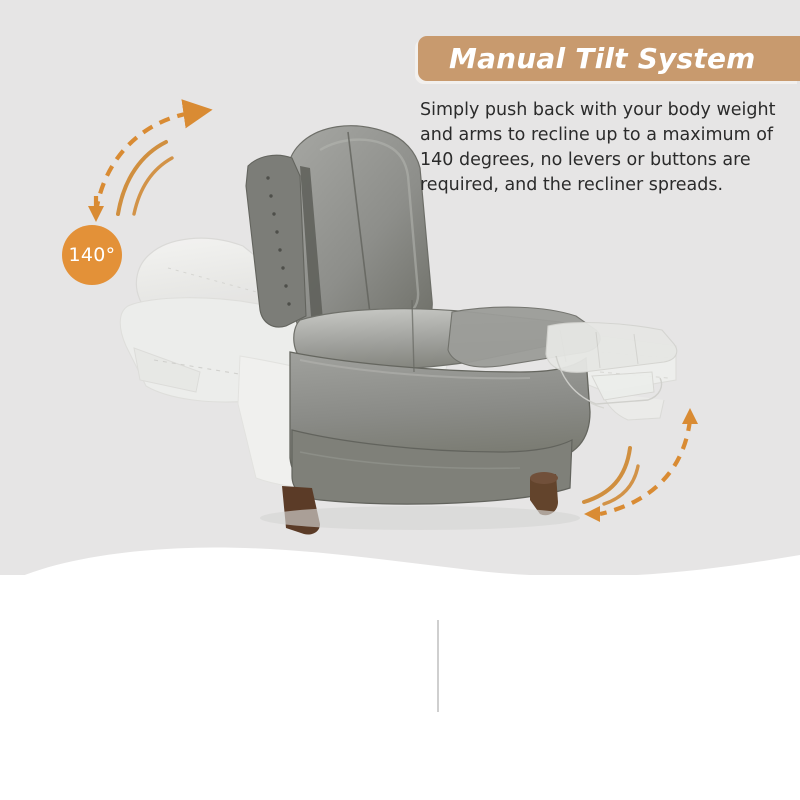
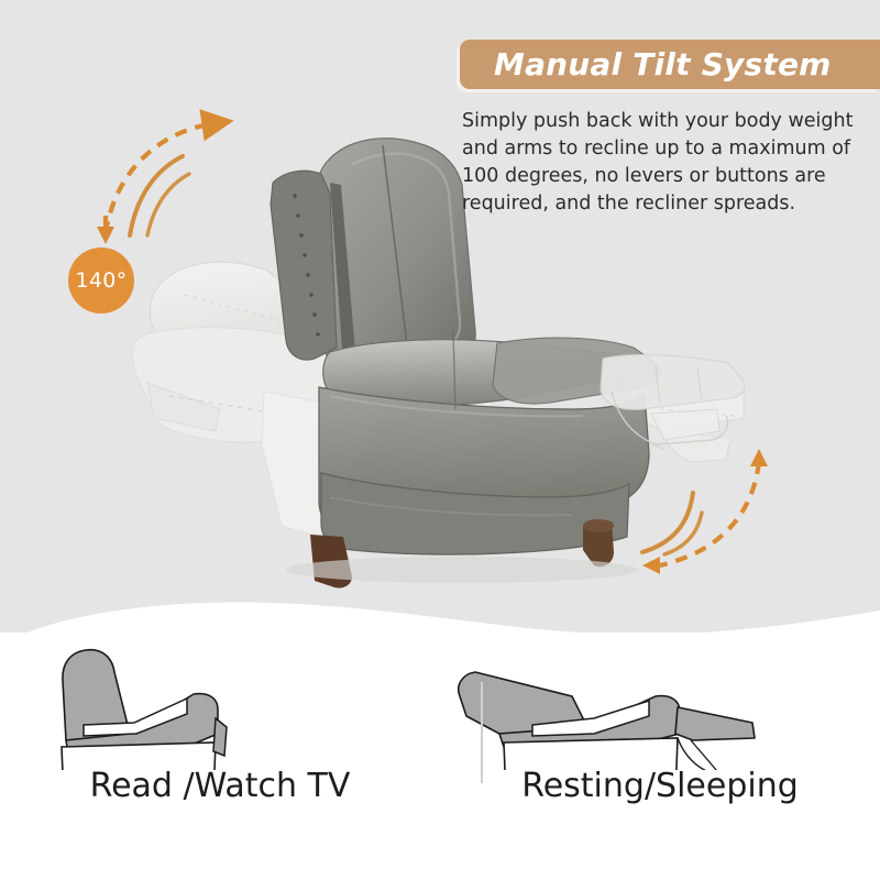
  140°
  Manual Tilt System
- Simply push back with your body weight and arms to recline up to a maximum of 140 degrees, no levers or buttons are required, and the recliner spreads.
+ Simply push back with your body weight and arms to recline up to a maximum of 100 degrees, no levers or buttons are required, and the recliner spreads.
+ Read /Watch TV
+ Resting/Sleeping
